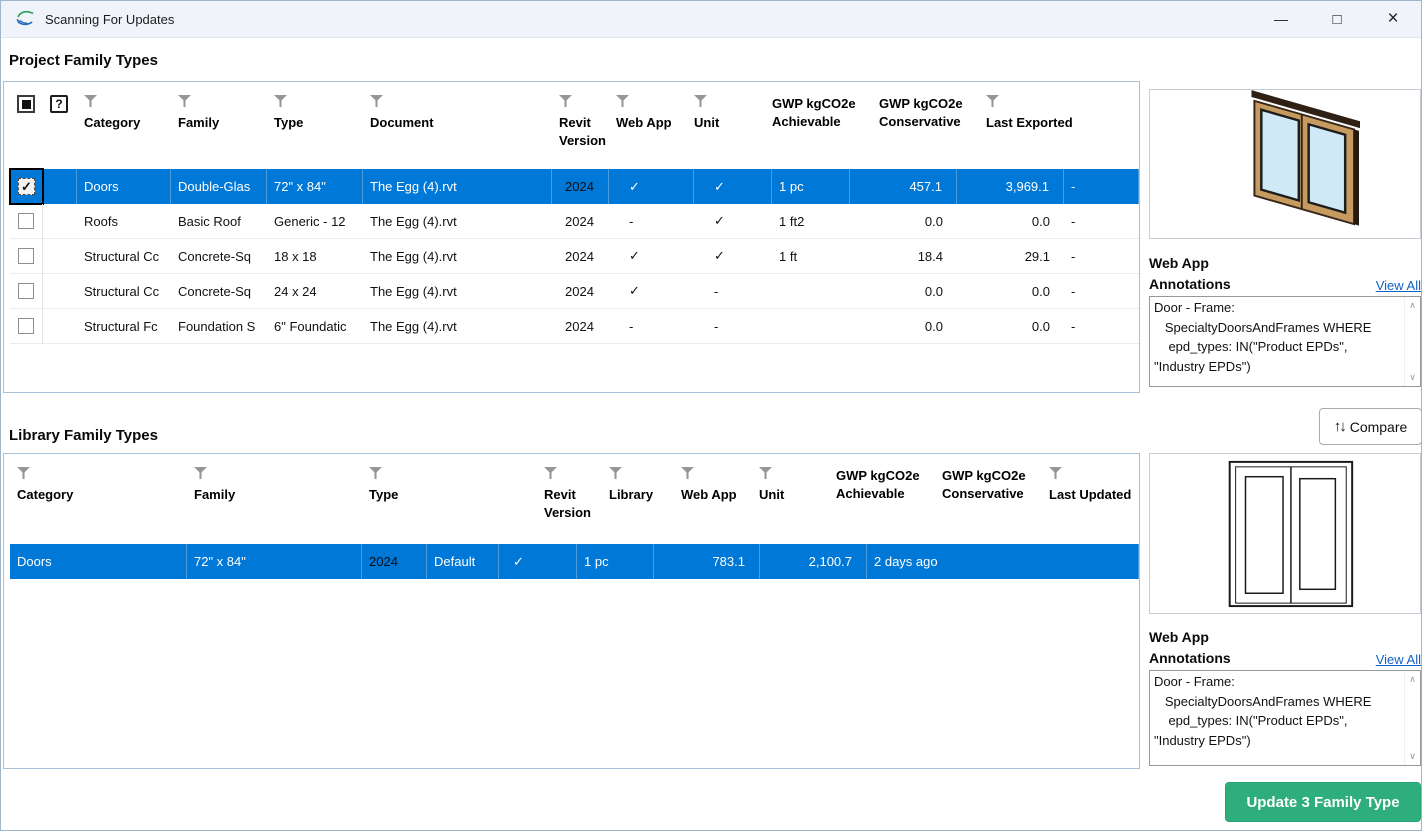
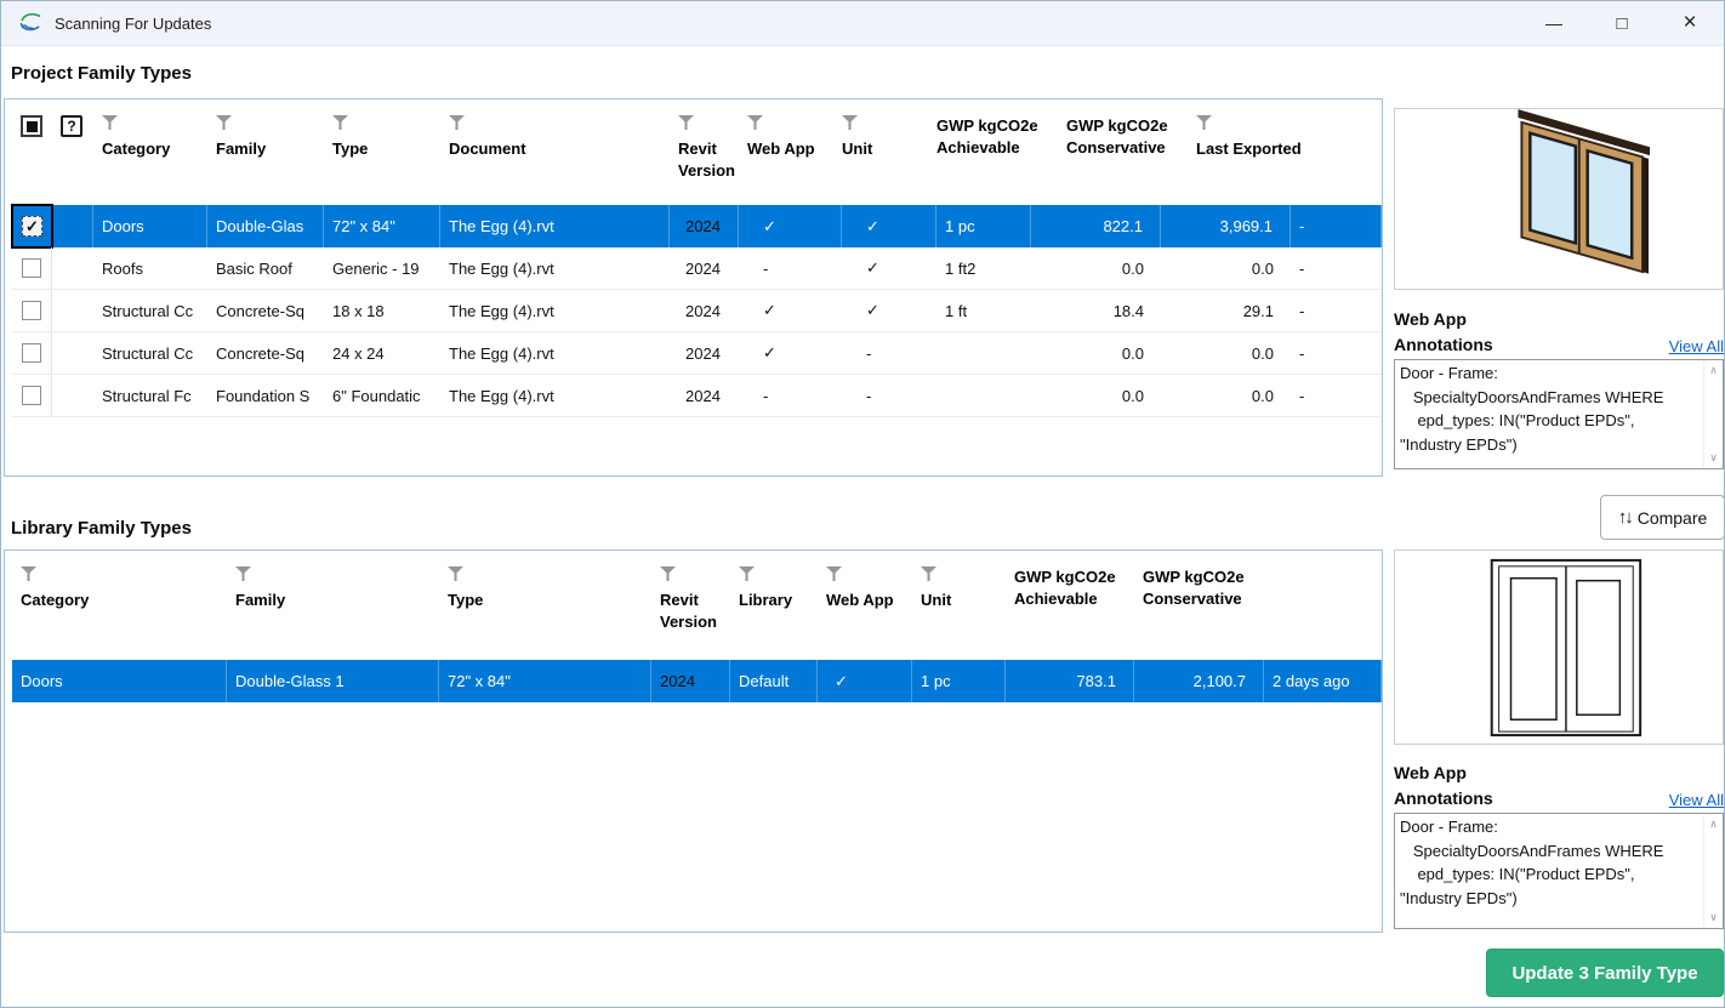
  Scanning For Updates
  —
  □
  ×
  Project Family Types
  ?
  Category
  Family
  Type
  Document
  Revit Version
  Web App
  Unit
  GWP kgCO2e Achievable
  GWP kgCO2e Conservative
  Last Exported
  ✓
  Doors
  Double-Glas
  72" x 84"
  The Egg (4).rvt
  2024
  ✓
  ✓
  1 pc
- 457.1
+ 822.1
  3,969.1
  -
  Roofs
  Basic Roof
- Generic - 12
+ Generic - 19
  The Egg (4).rvt
  2024
  -
  ✓
  1 ft2
  0.0
  0.0
  -
  Structural Cc
  Concrete-Sq
  18 x 18
  The Egg (4).rvt
  2024
  ✓
  ✓
  1 ft
  18.4
  29.1
  -
  Structural Cc
  Concrete-Sq
  24 x 24
  The Egg (4).rvt
  2024
  ✓
  -
  0.0
  0.0
  -
  Structural Fc
  Foundation S
  6" Foundatic
  The Egg (4).rvt
  2024
  -
  -
  0.0
  0.0
  -
  Web App Annotations
  View All
  Door - Frame:
  SpecialtyDoorsAndFrames WHERE
  epd_types: IN("Product EPDs",
  "Industry EPDs")
  ∧
  ∨
  ↑↓
  Compare
  Library Family Types
  Category
  Family
  Type
  Revit Version
  Library
  Web App
  Unit
  GWP kgCO2e Achievable
  GWP kgCO2e Conservative
- Last Updated
  Doors
+ Double-Glass 1
  72" x 84"
  2024
  Default
  ✓
  1 pc
  783.1
  2,100.7
  2 days ago
  Web App Annotations
  View All
  Door - Frame:
  SpecialtyDoorsAndFrames WHERE
  epd_types: IN("Product EPDs",
  "Industry EPDs")
  ∧
  ∨
  Update 3 Family Type
